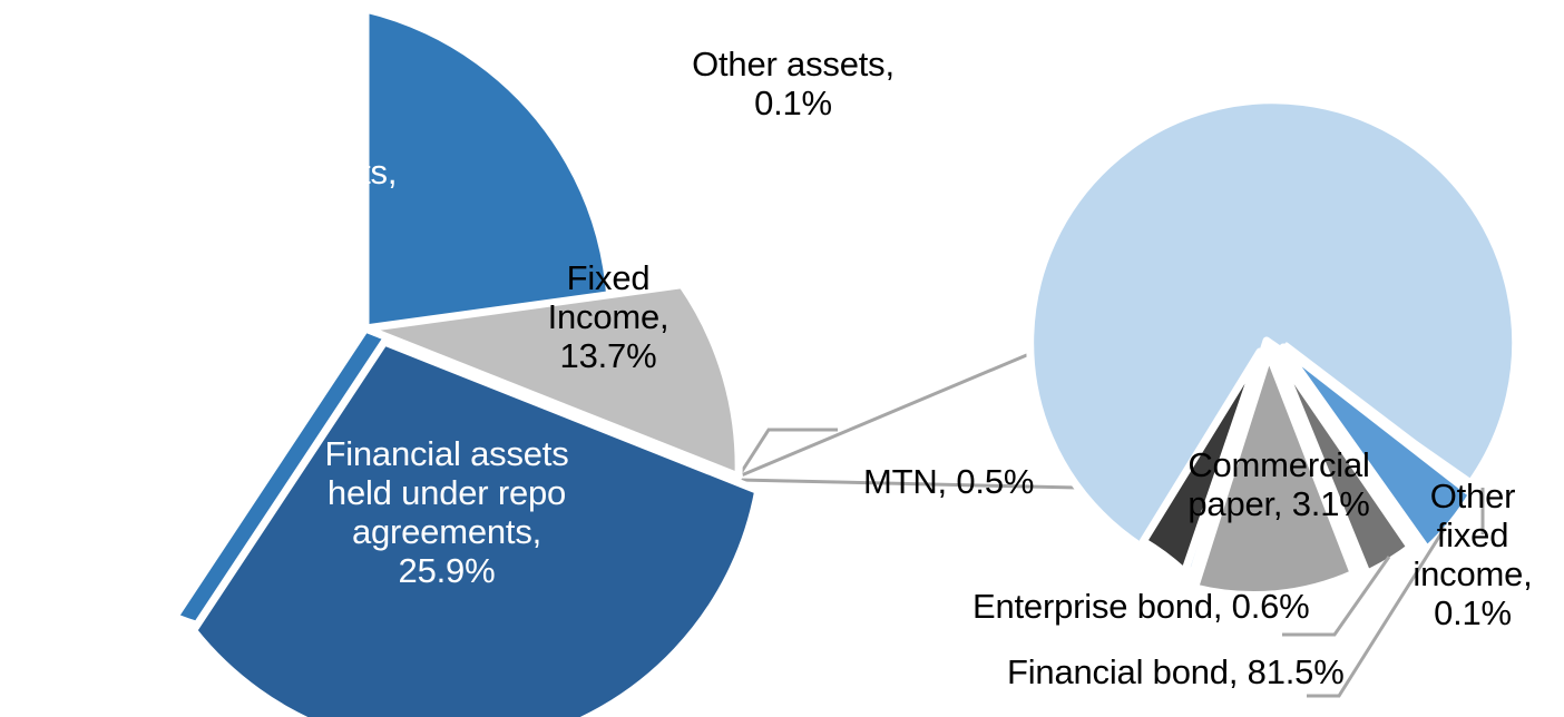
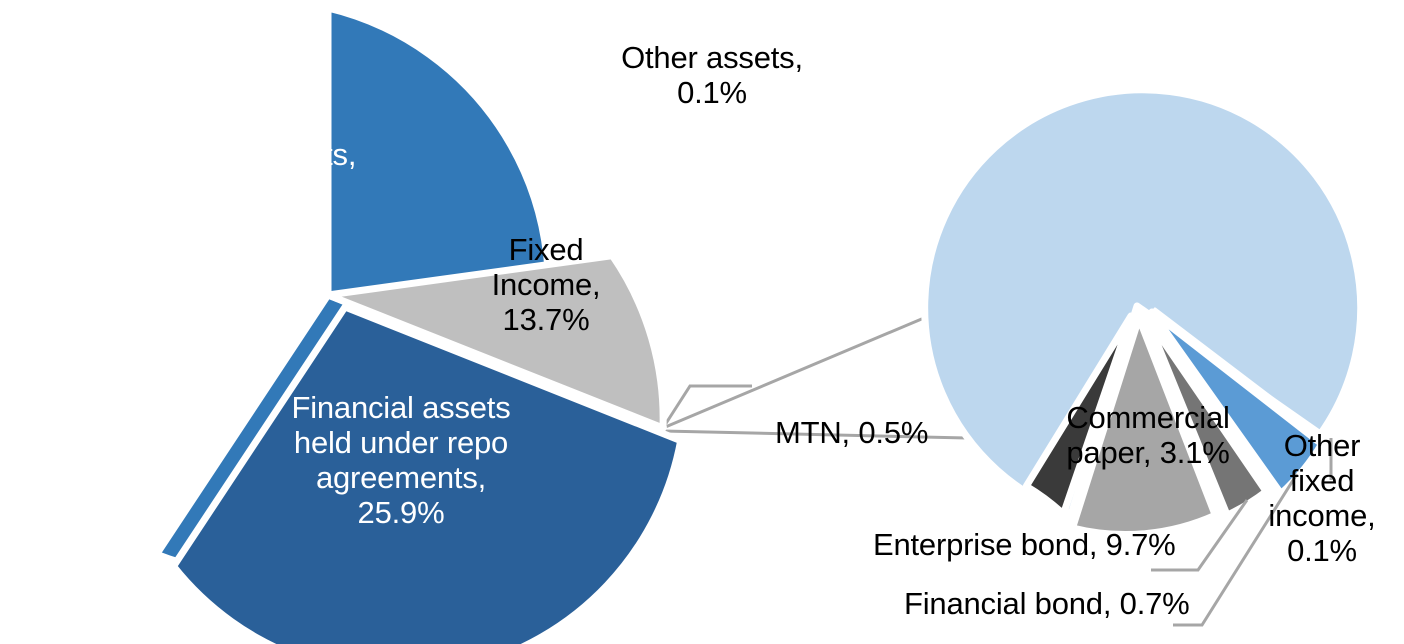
  Bank deposits,
  Fixed
  Income,
  13.7%
  Other assets,
  0.1%
  Financial assets
  held under repo
  agreements,
  25.9%
  MTN, 0.5%
  Commercial
  paper, 3.1%
- Enterprise bond, 0.6%
+ Enterprise bond, 9.7%
- Financial bond, 81.5%
+ Financial bond, 0.7%
  Other
  fixed
  income,
  0.1%
